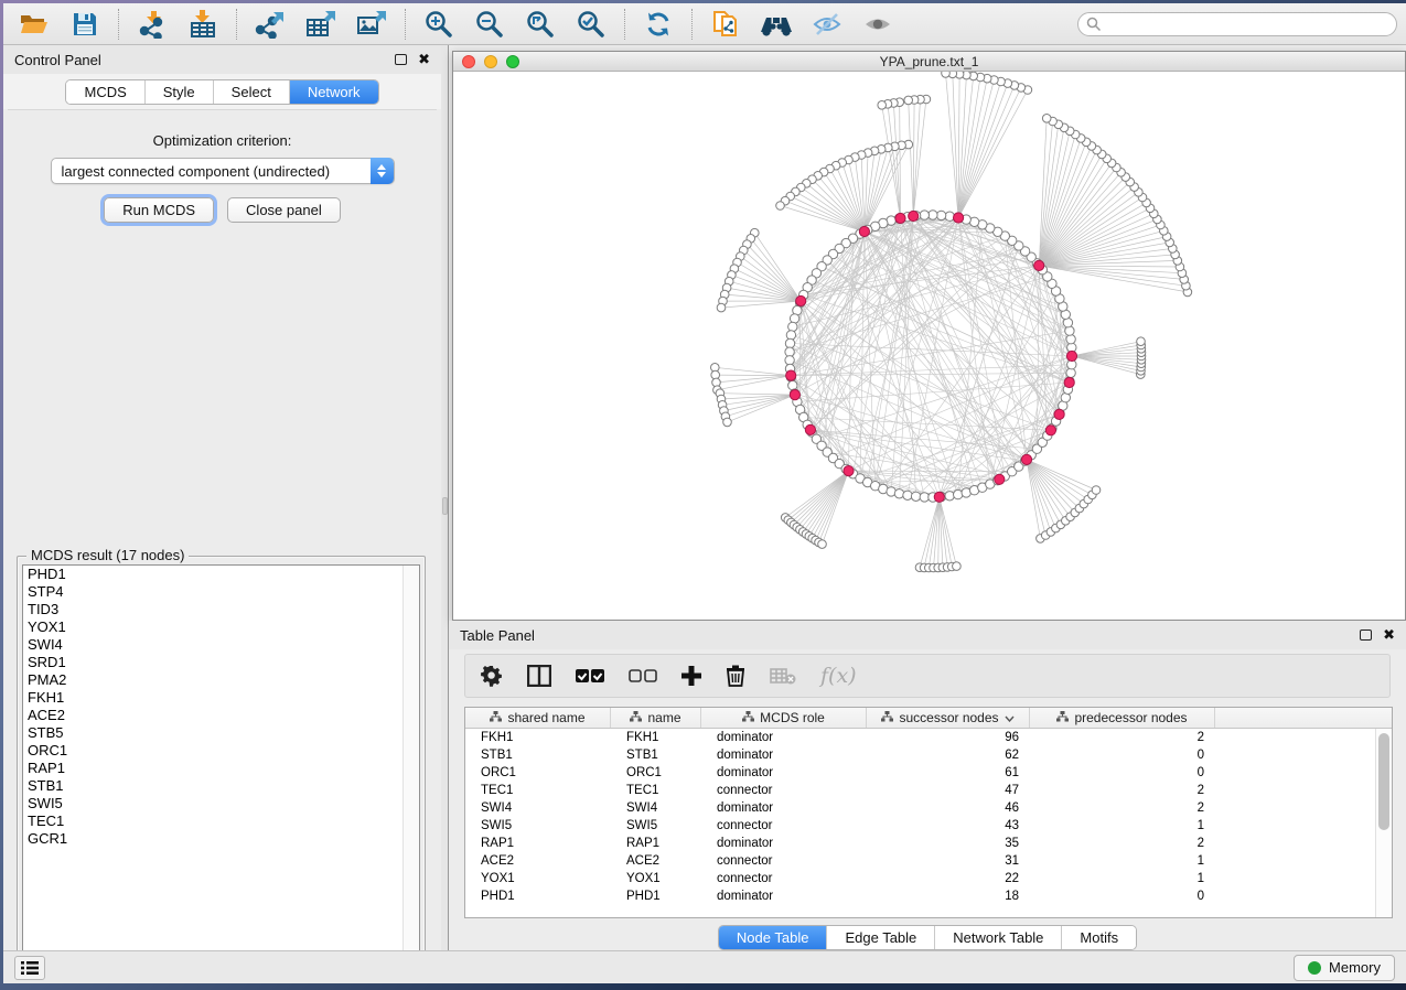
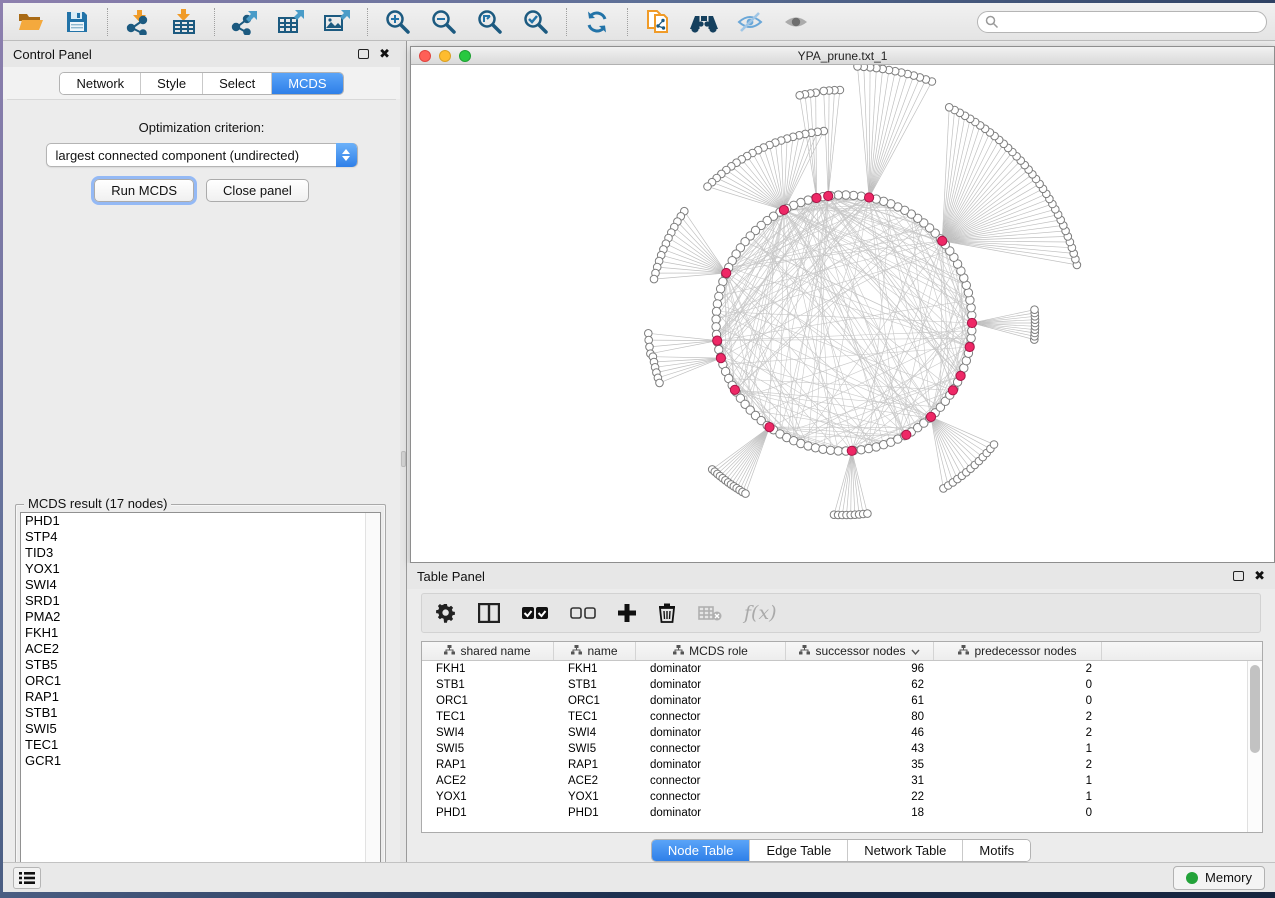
  Control Panel
  ✖
- MCDS
+ Network
  Style
  Select
- Network
+ MCDS
  Optimization criterion:
  largest connected component (undirected)
  Run MCDS
  Close panel
  MCDS result (17 nodes)
  PHD1
  STP4
  TID3
  YOX1
  SWI4
  SRD1
  PMA2
  FKH1
  ACE2
  STB5
  ORC1
  RAP1
  STB1
  SWI5
  TEC1
  GCR1
  YPA_prune.txt_1
  Table Panel
  ✖
  f(x)
  shared name
  name
  MCDS role
  successor nodes
  predecessor nodes
  FKH1
  FKH1
  dominator
  96
  2
  STB1
  STB1
  dominator
  62
  0
  ORC1
  ORC1
  dominator
  61
  0
  TEC1
  TEC1
  connector
- 47
+ 80
  2
  SWI4
  SWI4
  dominator
  46
  2
  SWI5
  SWI5
  connector
  43
  1
  RAP1
  RAP1
  dominator
  35
  2
  ACE2
  ACE2
  connector
  31
  1
  YOX1
  YOX1
  connector
  22
  1
  PHD1
  PHD1
  dominator
  18
  0
  Node Table
  Edge Table
  Network Table
  Motifs
  Memory
